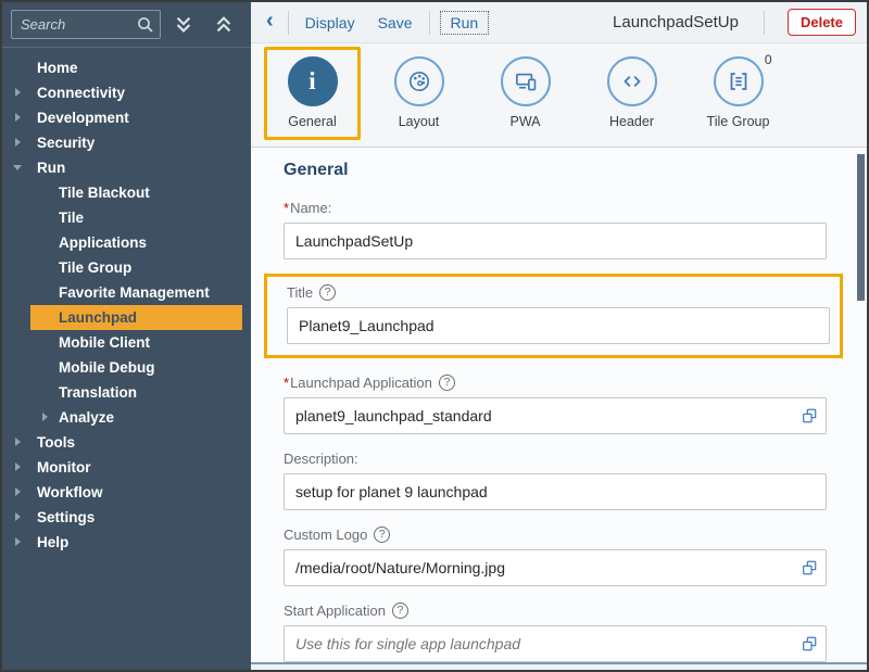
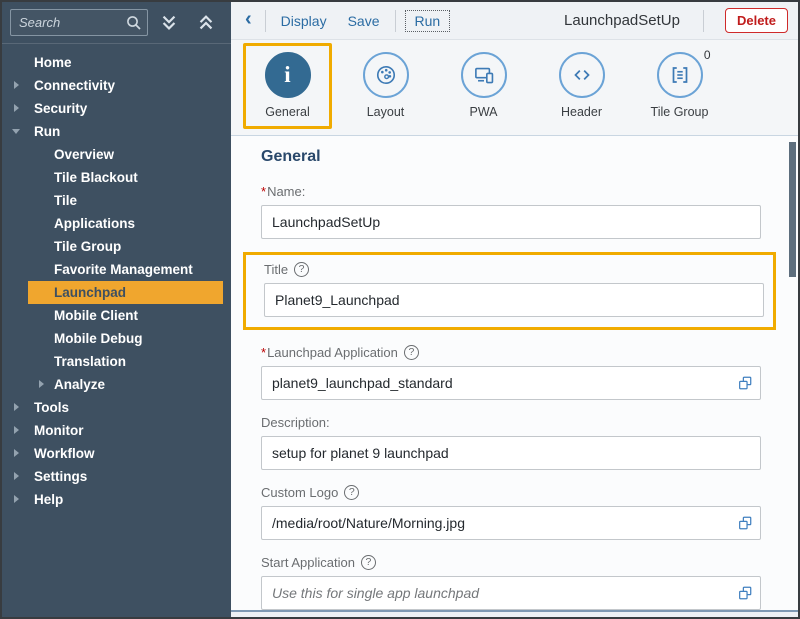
  Search
  Home
  Connectivity
- Development
  Security
  Run
+ Overview
  Tile Blackout
  Tile
  Applications
  Tile Group
  Favorite Management
  Launchpad
  Mobile Client
  Mobile Debug
  Translation
  Analyze
  Tools
  Monitor
  Workflow
  Settings
  Help
  ‹
  Display
  Save
  Run
  LaunchpadSetUp
  Delete
  i
  General
  Layout
  PWA
  Header
  0
  Tile Group
  General
  *
  Name:
  LaunchpadSetUp
  Title
  ?
  Planet9_Launchpad
  *
  Launchpad Application
  ?
  planet9_launchpad_standard
  Description:
  setup for planet 9 launchpad
  Custom Logo
  ?
  /media/root/Nature/Morning.jpg
  Start Application
  ?
  Use this for single app launchpad
